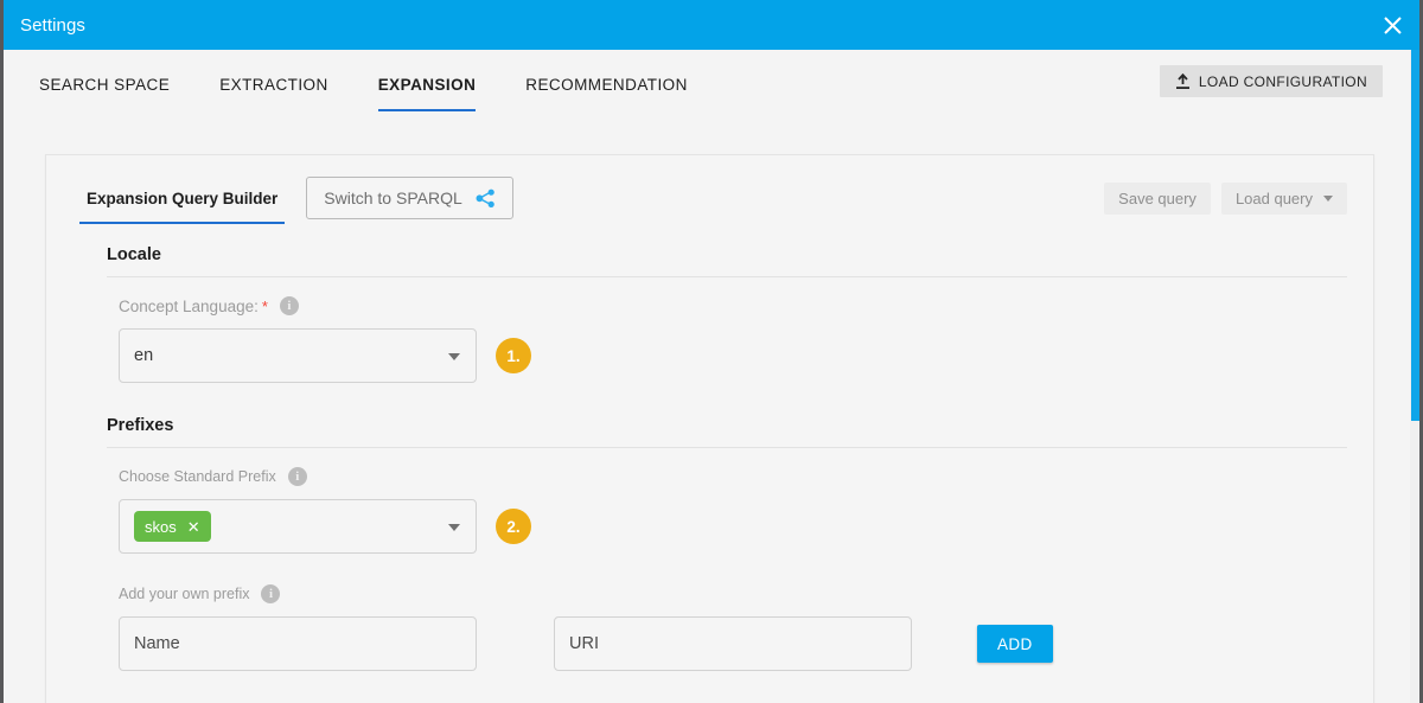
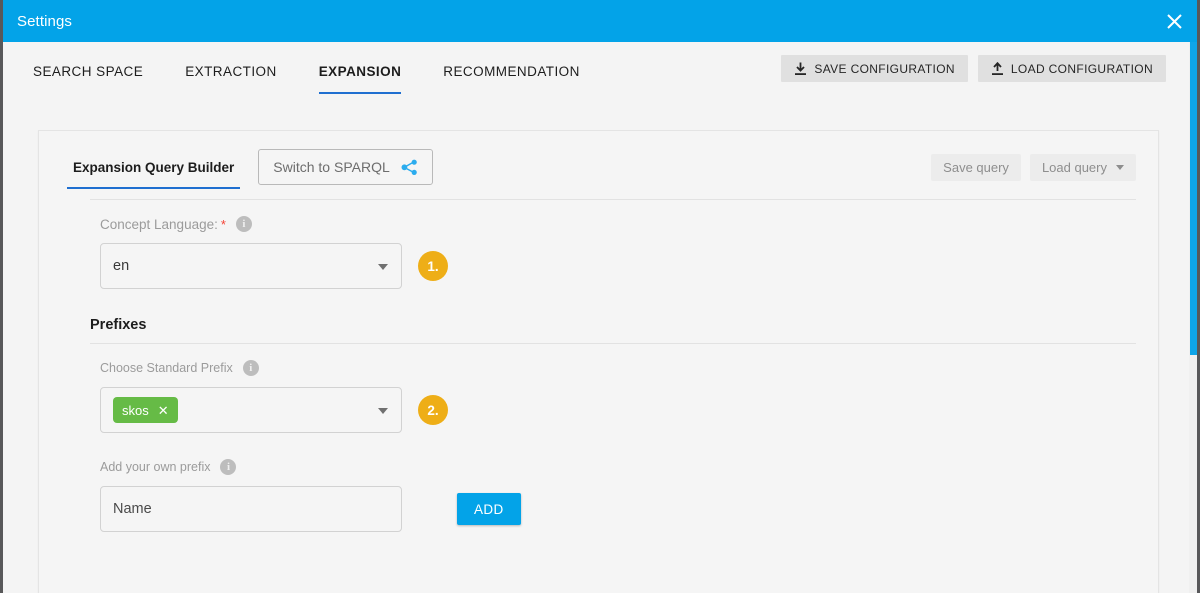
  Settings
  SEARCH SPACE
  EXTRACTION
  EXPANSION
  RECOMMENDATION
+ SAVE CONFIGURATION
  LOAD CONFIGURATION
  Expansion Query Builder
  Switch to SPARQL
  Save query
  Load query
- Locale
  Concept Language:
  *
  i
  en
  1.
  Prefixes
  Choose Standard Prefix
  i
  skos
  ✕
  2.
  Add your own prefix
  i
  Name
- URI
  ADD
